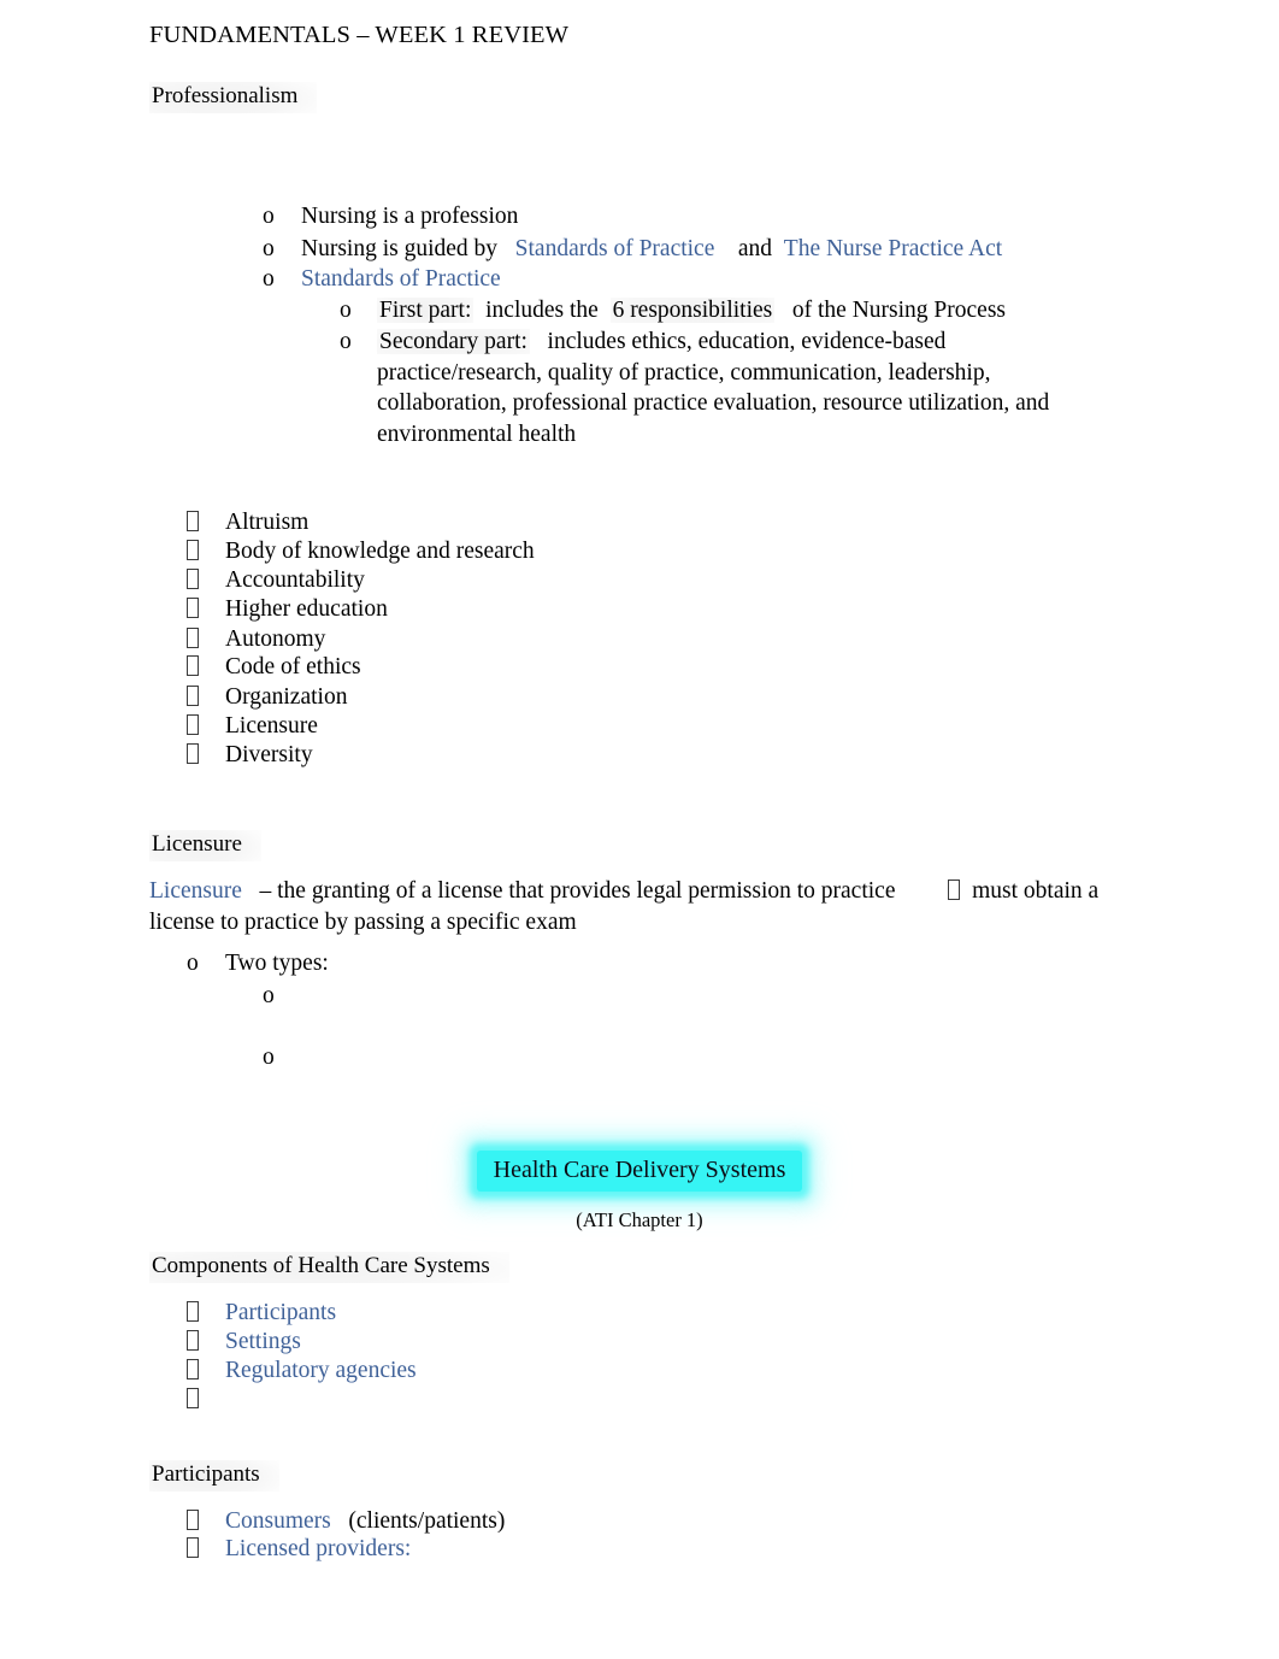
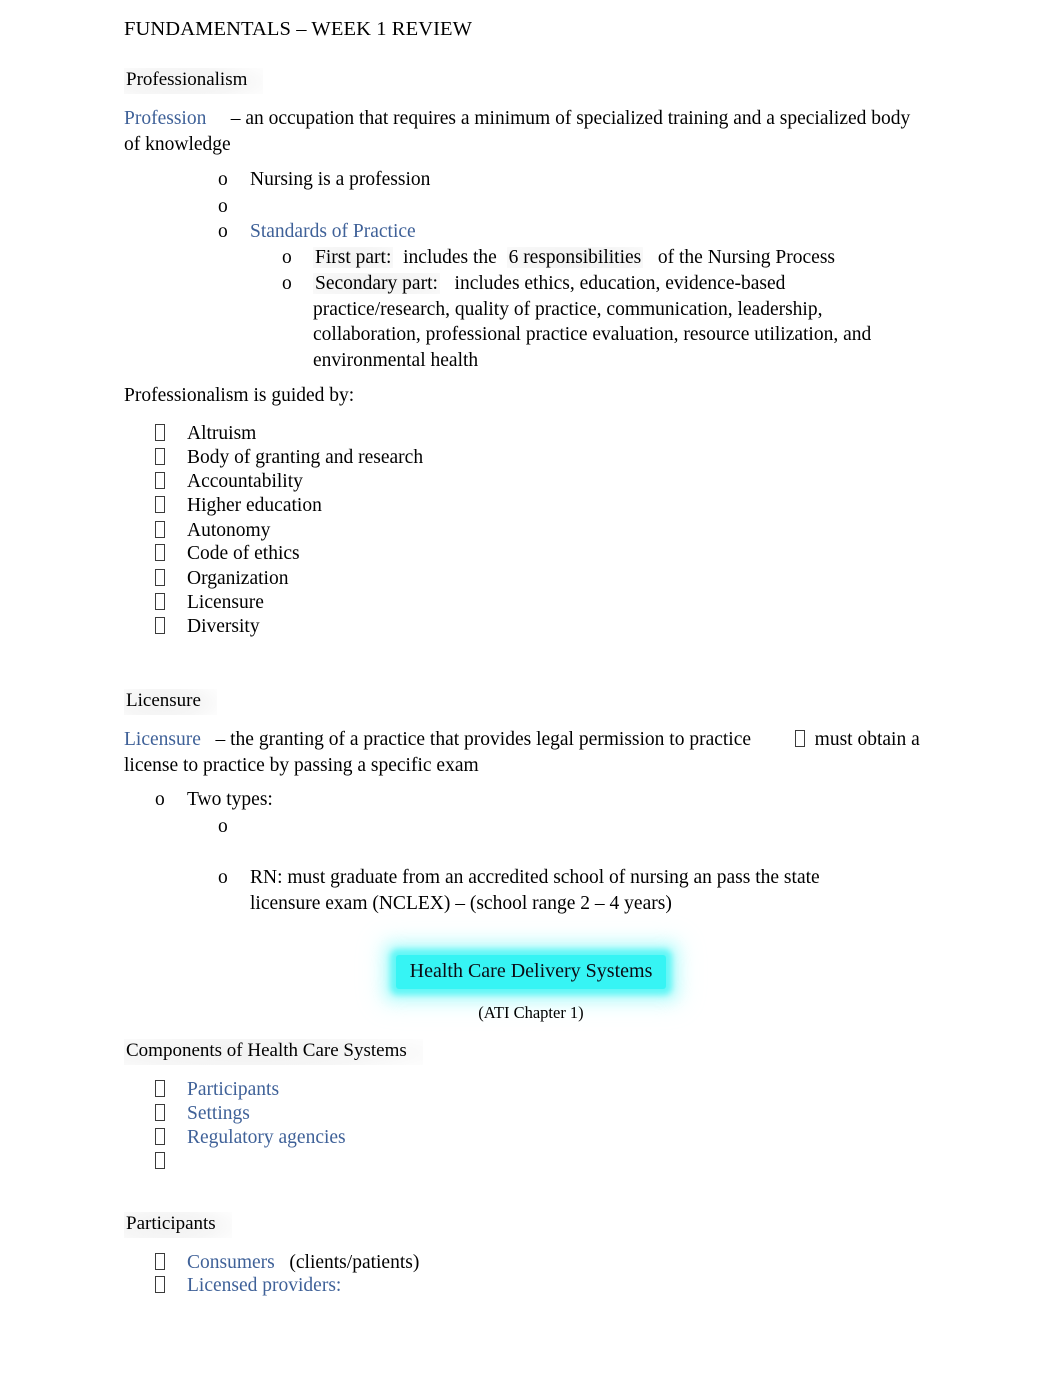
  FUNDAMENTALS – WEEK 1 REVIEW
  Professionalism
+ Profession – an occupation that requires a minimum of specialized training and a specialized body of knowledge
  o
  Nursing is a profession
  o
- Nursing is guided by Standards of Practice and The Nurse Practice Act
  o
  Standards of Practice
  o
  First part: includes the 6 responsibilities of the Nursing Process
  o
  Secondary part: includes ethics, education, evidence-based practice/research, quality of practice, communication, leadership, collaboration, professional practice evaluation, resource utilization, and environmental health
+ Professionalism is guided by:
  Altruism
- Body of knowledge and research
+ Body of granting and research
  Accountability
  Higher education
  Autonomy
  Code of ethics
  Organization
  Licensure
  Diversity
  Licensure
- Licensure – the granting of a license that provides legal permission to practice must obtain a license to practice by passing a specific exam
+ Licensure – the granting of a practice that provides legal permission to practice must obtain a license to practice by passing a specific exam
  o
  Two types:
  o
  o
+ RN: must graduate from an accredited school of nursing an pass the state licensure exam (NCLEX) – (school range 2 – 4 years)
  Health Care Delivery Systems
  (ATI Chapter 1)
  Components of Health Care Systems
  Participants
  Settings
  Regulatory agencies
  Participants
  Consumers (clients/patients)
  Licensed providers:
